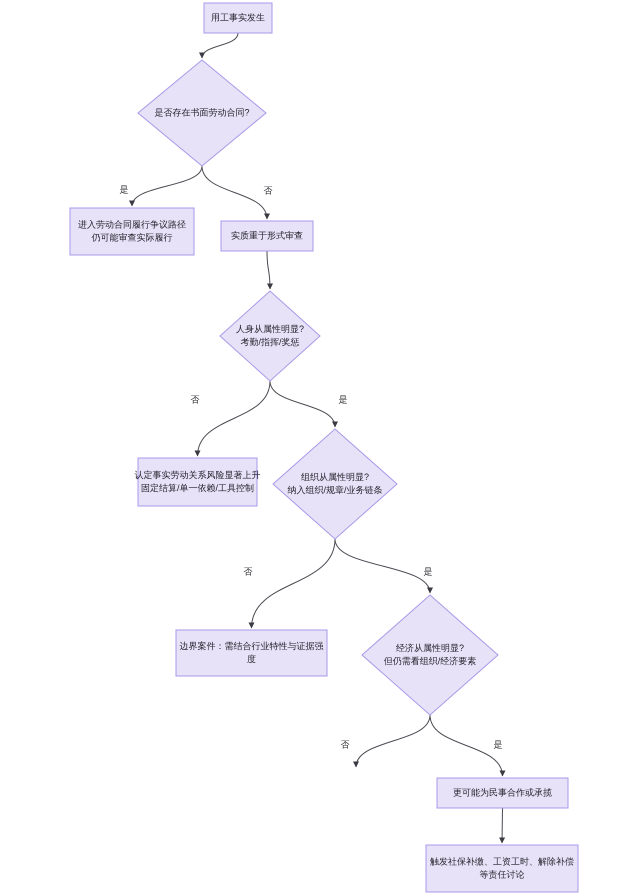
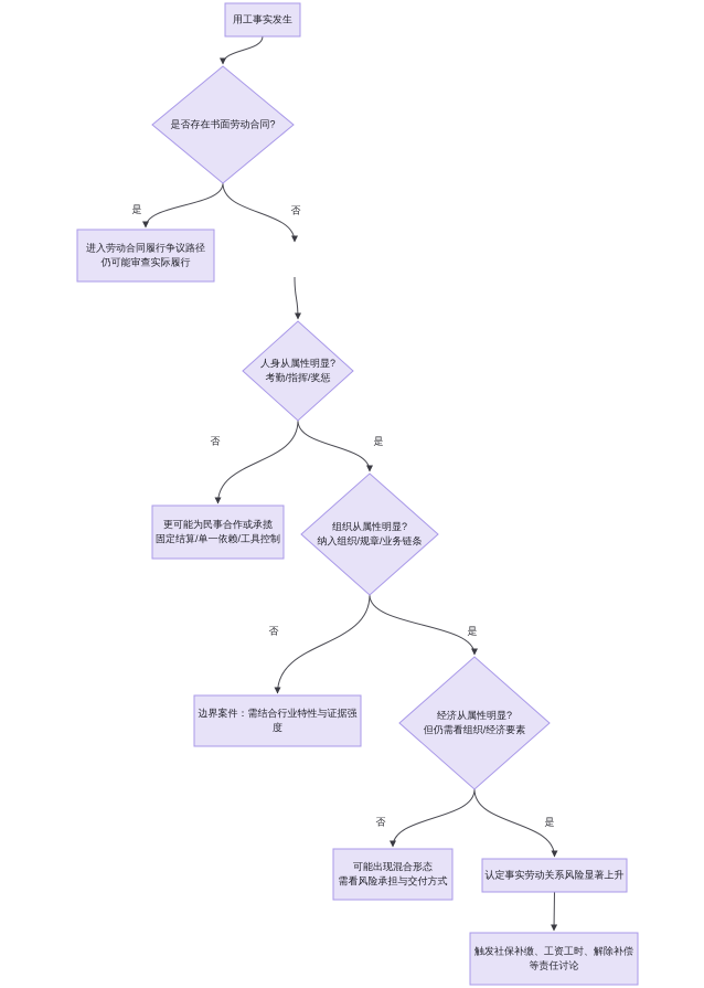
  用工事实发生
  是否存在书面劳动合同?
  进入劳动合同履行争议路径
  仍可能审查实际履行
- 实质重于形式审查
  人身从属性明显?
  考勤/指挥/奖惩
- 认定事实劳动关系风险显著上升
+ 更可能为民事合作或承揽
  固定结算/单一依赖/工具控制
  组织从属性明显?
  纳入组织/规章/业务链条
  边界案件：需结合行业特性与证据强
  度
  经济从属性明显?
  但仍需看组织/经济要素
+ 可能出现混合形态
+ 需看风险承担与交付方式
- 更可能为民事合作或承揽
+ 认定事实劳动关系风险显著上升
  触发社保补缴、工资工时、解除补偿
  等责任讨论
  是
  否
  否
  是
  否
  是
  否
  是
